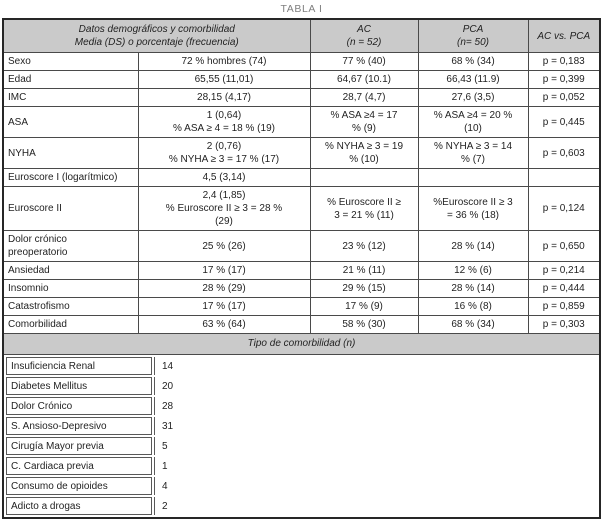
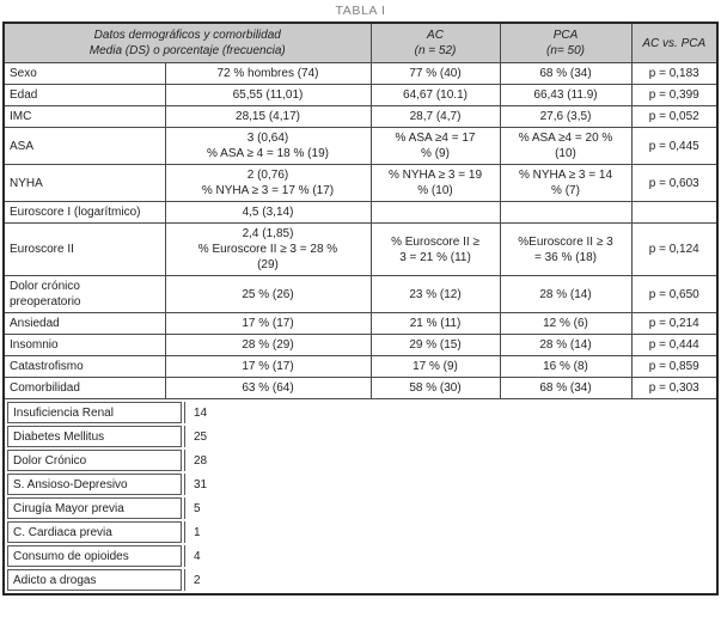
  TABLA I
  Datos demográficos y comorbilidad Media (DS) o porcentaje (frecuencia)	AC (n = 52)	PCA (n= 50)	AC vs. PCA
  Sexo	72 % hombres (74)	77 % (40)	68 % (34)	p = 0,183
  Edad	65,55 (11,01)	64,67 (10.1)	66,43 (11.9)	p = 0,399
  IMC	28,15 (4,17)	28,7 (4,7)	27,6 (3,5)	p = 0,052
- ASA	1 (0,64) % ASA ≥ 4 = 18 % (19)	% ASA ≥4 = 17 % (9)	% ASA ≥4 = 20 % (10)	p = 0,445
+ ASA	3 (0,64) % ASA ≥ 4 = 18 % (19)	% ASA ≥4 = 17 % (9)	% ASA ≥4 = 20 % (10)	p = 0,445
  NYHA	2 (0,76) % NYHA ≥ 3 = 17 % (17)	% NYHA ≥ 3 = 19 % (10)	% NYHA ≥ 3 = 14 % (7)	p = 0,603
  Euroscore I (logarítmico)	4,5 (3,14)
  Euroscore II	2,4 (1,85) % Euroscore II ≥ 3 = 28 % (29)	% Euroscore II ≥ 3 = 21 % (11)	%Euroscore II ≥ 3 = 36 % (18)	p = 0,124
  Dolor crónico preoperatorio	25 % (26)	23 % (12)	28 % (14)	p = 0,650
  Ansiedad	17 % (17)	21 % (11)	12 % (6)	p = 0,214
  Insomnio	28 % (29)	29 % (15)	28 % (14)	p = 0,444
  Catastrofismo	17 % (17)	17 % (9)	16 % (8)	p = 0,859
  Comorbilidad	63 % (64)	58 % (30)	68 % (34)	p = 0,303
- Tipo de comorbilidad (n)
  Insuficiencia Renal	14
- Diabetes Mellitus	20
+ Diabetes Mellitus	25
  Dolor Crónico	28
  S. Ansioso-Depresivo	31
  Cirugía Mayor previa	5
  C. Cardiaca previa	1
  Consumo de opioides	4
  Adicto a drogas	2
